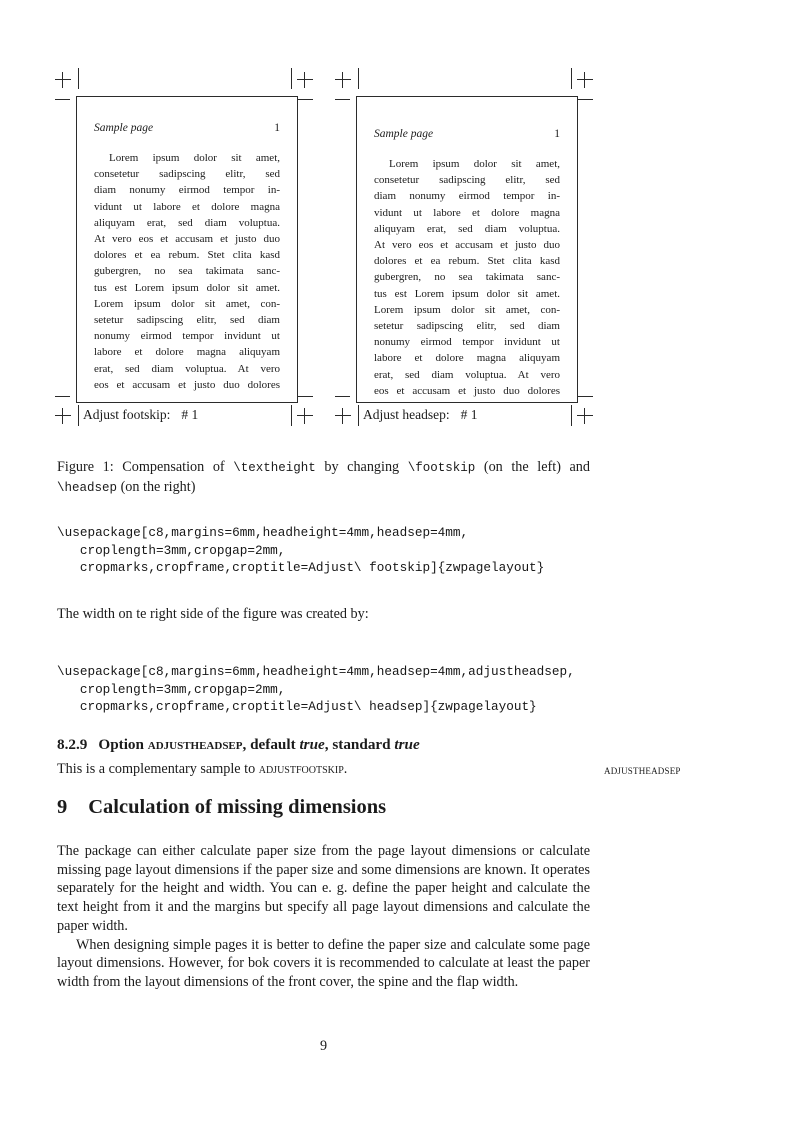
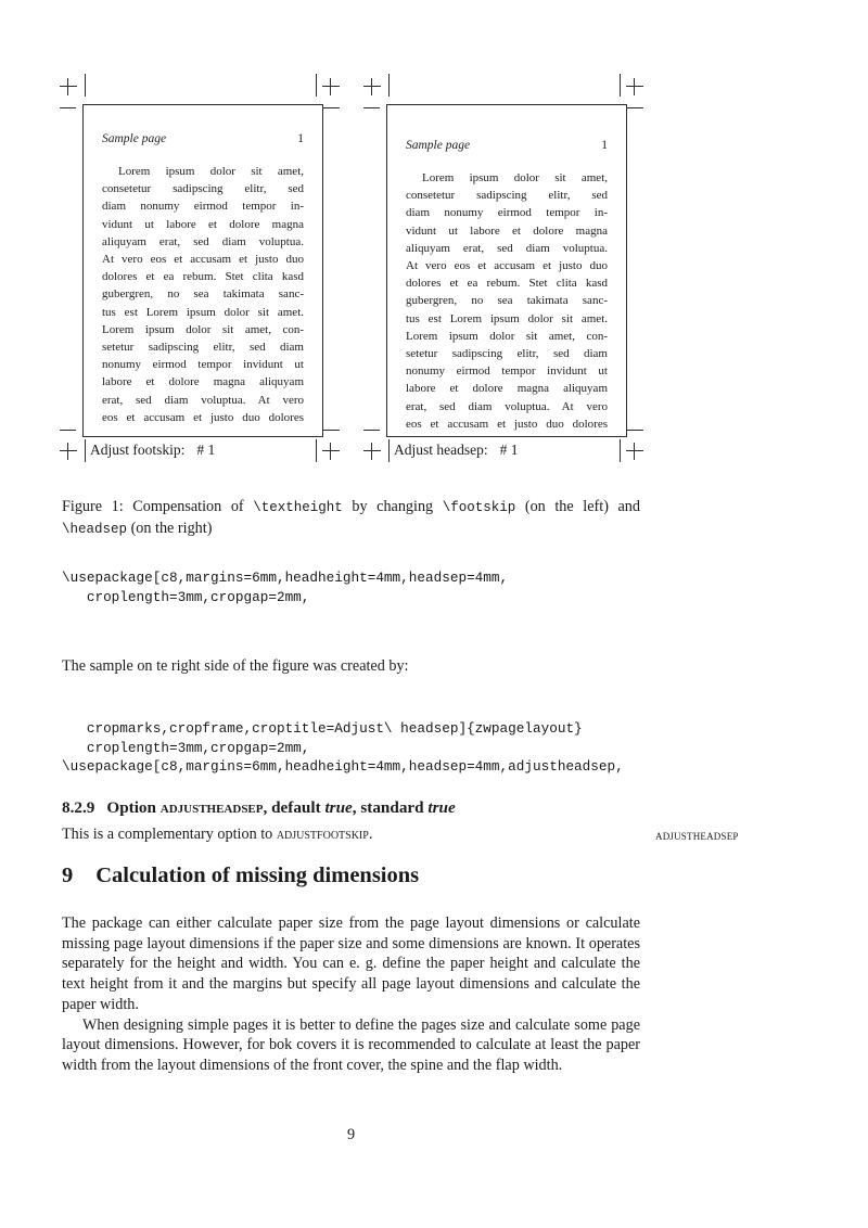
  Sample page
  1
  Lorem ipsum dolor sit amet,
  consetetur sadipscing elitr, sed
  diam nonumy eirmod tempor in-
  vidunt ut labore et dolore magna
  aliquyam erat, sed diam voluptua.
  At vero eos et accusam et justo duo
  dolores et ea rebum. Stet clita kasd
  gubergren, no sea takimata sanc-
  tus est Lorem ipsum dolor sit amet.
  Lorem ipsum dolor sit amet, con-
  setetur sadipscing elitr, sed diam
  nonumy eirmod tempor invidunt ut
  labore et dolore magna aliquyam
  erat, sed diam voluptua. At vero
  eos et accusam et justo duo dolores
  Adjust footskip: # 1
  Sample page
  1
  Lorem ipsum dolor sit amet,
  consetetur sadipscing elitr, sed
  diam nonumy eirmod tempor in-
  vidunt ut labore et dolore magna
  aliquyam erat, sed diam voluptua.
  At vero eos et accusam et justo duo
  dolores et ea rebum. Stet clita kasd
  gubergren, no sea takimata sanc-
  tus est Lorem ipsum dolor sit amet.
  Lorem ipsum dolor sit amet, con-
  setetur sadipscing elitr, sed diam
  nonumy eirmod tempor invidunt ut
  labore et dolore magna aliquyam
  erat, sed diam voluptua. At vero
  eos et accusam et justo duo dolores
  Adjust headsep: # 1
  Figure 1: Compensation of \textheight by changing \footskip (on the left) and
  \headsep (on the right)
  \usepackage[c8,margins=6mm,headheight=4mm,headsep=4mm,
  croplength=3mm,cropgap=2mm,
- cropmarks,cropframe,croptitle=Adjust\ footskip]{zwpagelayout}
- The width on te right side of the figure was created by:
+ The sample on te right side of the figure was created by:
- \usepackage[c8,margins=6mm,headheight=4mm,headsep=4mm,adjustheadsep,
+ cropmarks,cropframe,croptitle=Adjust\ headsep]{zwpagelayout}
  croplength=3mm,cropgap=2mm,
- cropmarks,cropframe,croptitle=Adjust\ headsep]{zwpagelayout}
+ \usepackage[c8,margins=6mm,headheight=4mm,headsep=4mm,adjustheadsep,
  8.2.9 Option adjustheadsep, default true, standard true
- This is a complementary sample to adjustfootskip.
+ This is a complementary option to adjustfootskip.
  adjustheadsep
  9 Calculation of missing dimensions
  The package can either calculate paper size from the page layout dimensions or calculate missing page layout dimensions if the paper size and some dimensions are known. It operates separately for the height and width. You can e. g. define the paper height and calculate the text height from it and the margins but specify all page layout dimensions and calculate the paper width.
- When designing simple pages it is better to define the paper size and calculate some page layout dimensions. However, for bok covers it is recommended to calculate at least the paper width from the layout dimensions of the front cover, the spine and the flap width.
+ When designing simple pages it is better to define the pages size and calculate some page layout dimensions. However, for bok covers it is recommended to calculate at least the paper width from the layout dimensions of the front cover, the spine and the flap width.
  9
